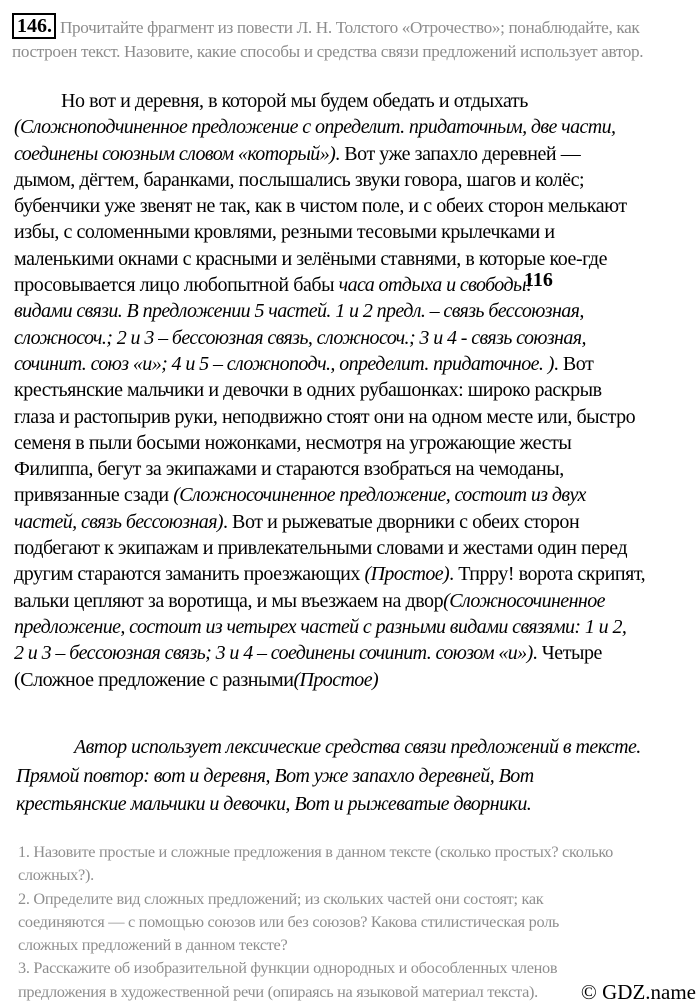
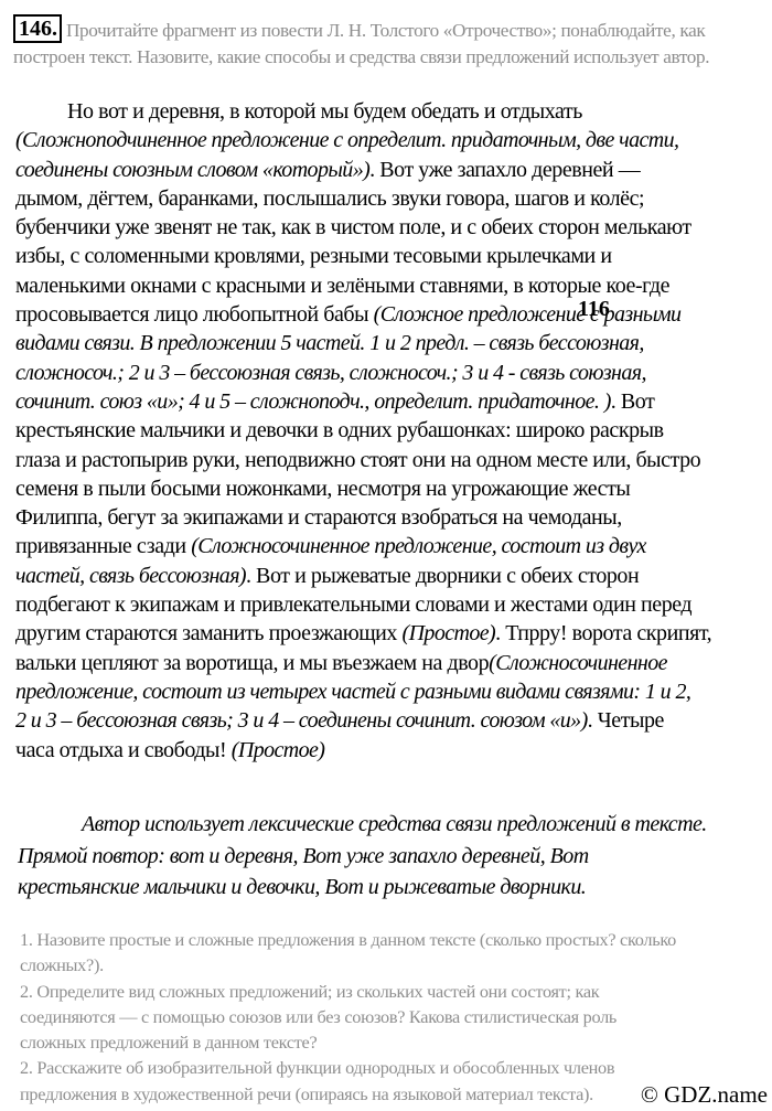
  146. Прочитайте фрагмент из повести Л. Н. Толстого «Отрочество»; понаблюдайте, как
  построен текст. Назовите, какие способы и средства связи предложений использует автор.
  Но вот и деревня, в которой мы будем обедать и отдыхать
  (Сложноподчиненное предложение с определит. придаточным, две части,
  соединены союзным словом «который»). Вот уже запахло деревней —
  дымом, дёгтем, баранками, послышались звуки говора, шагов и колёс;
  бубенчики уже звенят не так, как в чистом поле, и с обеих сторон мелькают
  избы, с соломенными кровлями, резными тесовыми крылечками и
  маленькими окнами с красными и зелёными ставнями, в которые кое-где
- просовывается лицо любопытной бабы часа отдыха и свободы!
+ просовывается лицо любопытной бабы (Сложное предложение с разными
  видами связи. В предложении 5 частей. 1 и 2 предл. – связь бессоюзная,
  сложносоч.; 2 и 3 – бессоюзная связь, сложносоч.; 3 и 4 - связь союзная,
  сочинит. союз «и»; 4 и 5 – сложноподч., определит. придаточное. ). Вот
  крестьянские мальчики и девочки в одних рубашонках: широко раскрыв
  глаза и растопырив руки, неподвижно стоят они на одном месте или, быстро
  семеня в пыли босыми ножонками, несмотря на угрожающие жесты
  Филиппа, бегут за экипажами и стараются взобраться на чемоданы,
  привязанные сзади (Сложносочиненное предложение, состоит из двух
  частей, связь бессоюзная). Вот и рыжеватые дворники с обеих сторон
  подбегают к экипажам и привлекательными словами и жестами один перед
  другим стараются заманить проезжающих (Простое). Тпрру! ворота скрипят,
  вальки цепляют за воротища, и мы въезжаем на двор(Сложносочиненное
  предложение, состоит из четырех частей с разными видами связями: 1 и 2,
  2 и 3 – бессоюзная связь; 3 и 4 – соединены сочинит. союзом «и»). Четыре
- (Сложное предложение с разными(Простое)
+ часа отдыха и свободы! (Простое)
  116
  Автор использует лексические средства связи предложений в тексте.
  Прямой повтор: вот и деревня, Вот уже запахло деревней, Вот
  крестьянские мальчики и девочки, Вот и рыжеватые дворники.
  1. Назовите простые и сложные предложения в данном тексте (сколько простых? сколько
  сложных?).
  2. Определите вид сложных предложений; из скольких частей они состоят; как
  соединяются — с помощью союзов или без союзов? Какова стилистическая роль
  сложных предложений в данном тексте?
- 3. Расскажите об изобразительной функции однородных и обособленных членов
+ 2. Расскажите об изобразительной функции однородных и обособленных членов
  предложения в художественной речи (опираясь на языковой материал текста).
  © GDZ.name
